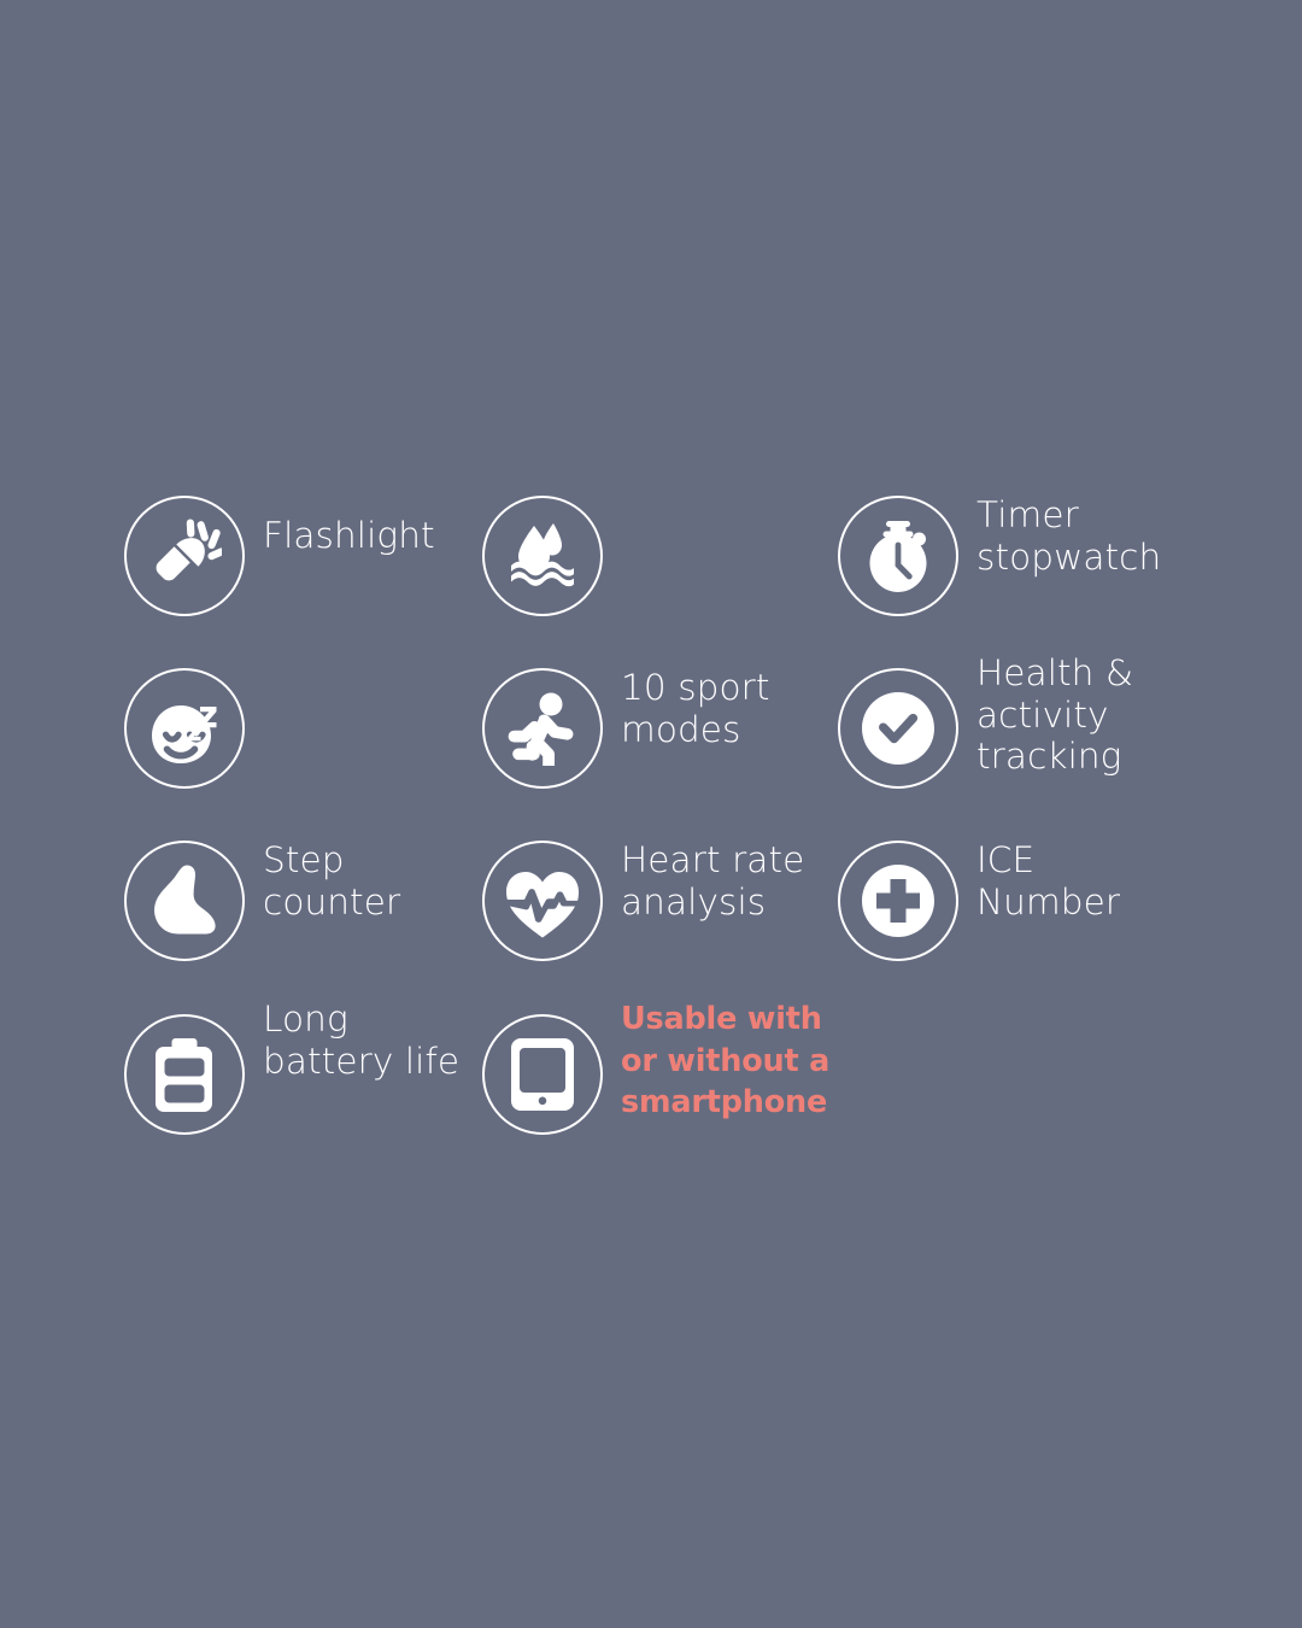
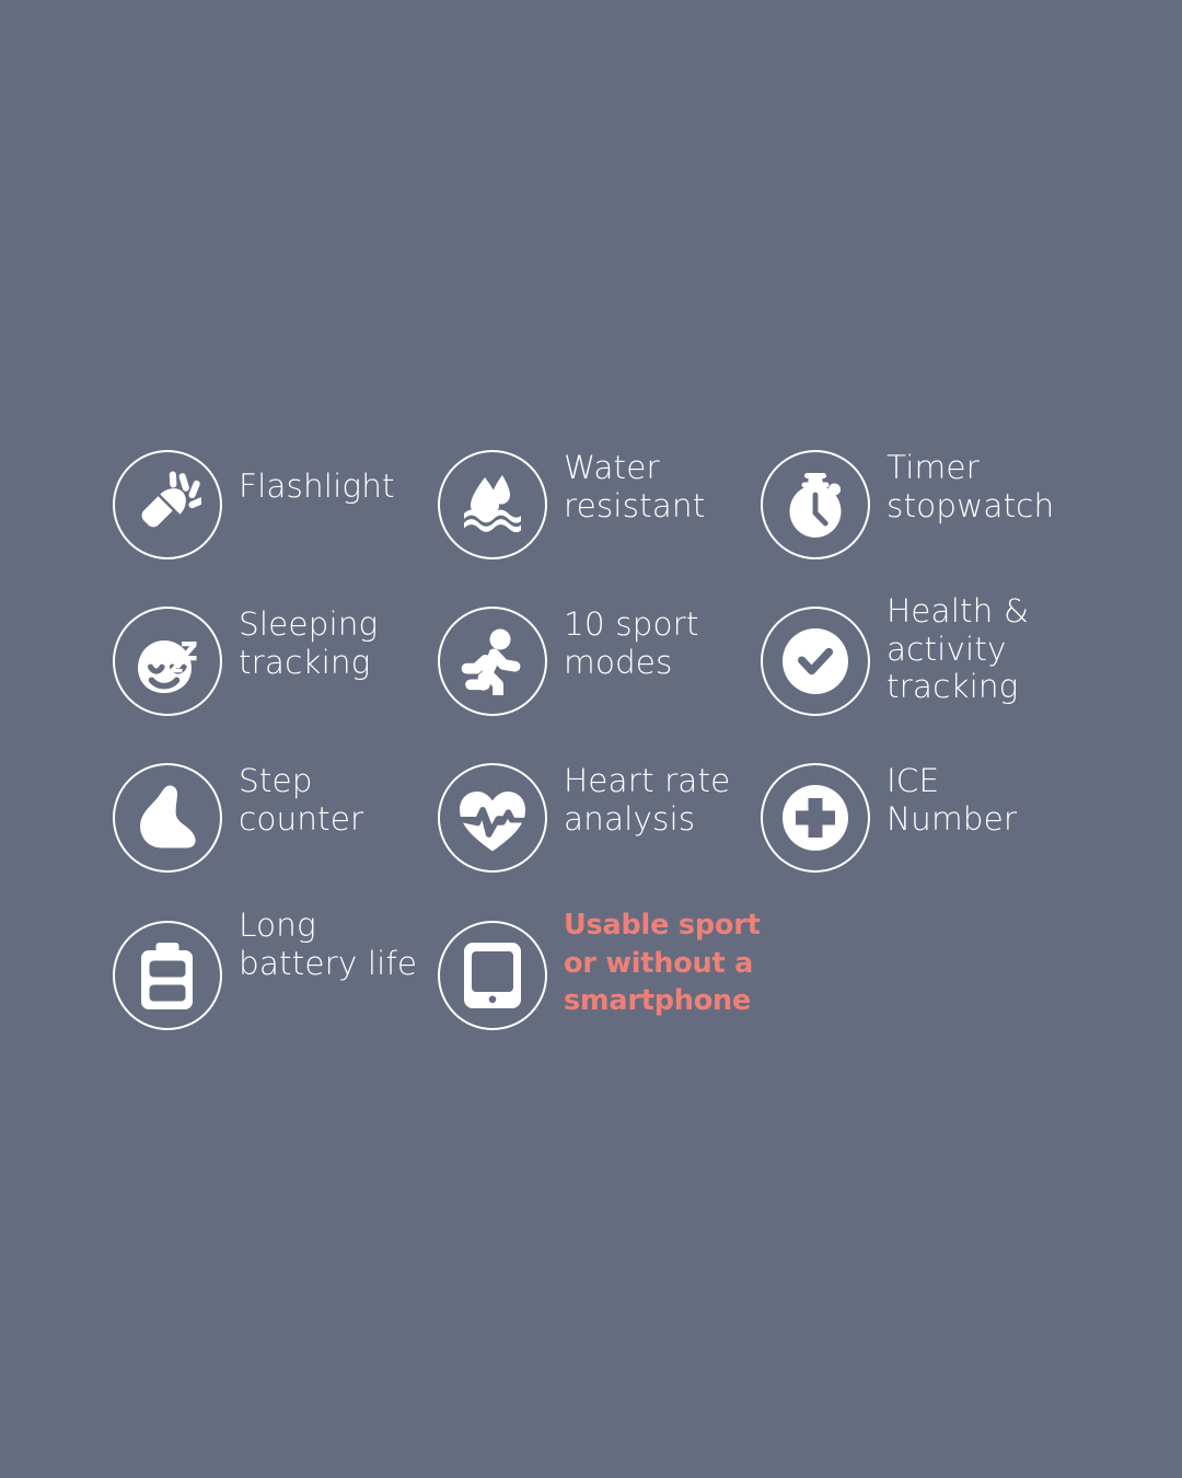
  Flashlight
+ Water resistant
  Timer stopwatch
+ Sleeping tracking
  10 sport modes
  Health & activity tracking
  Step counter
  Heart rate analysis
  ICE Number
  Long battery life
- Usable with or without a smartphone
+ Usable sport or without a smartphone
